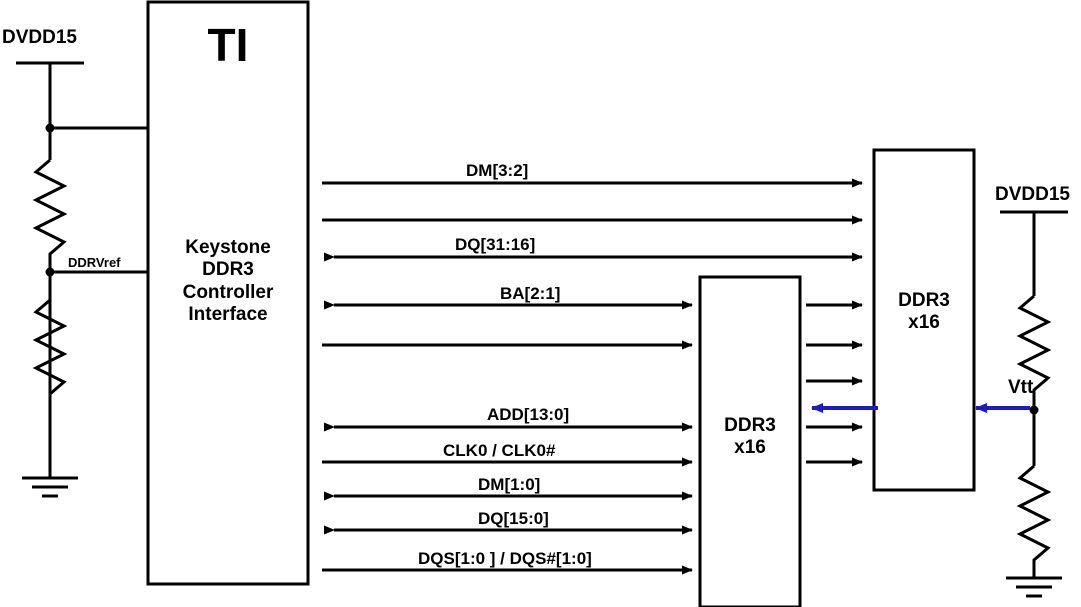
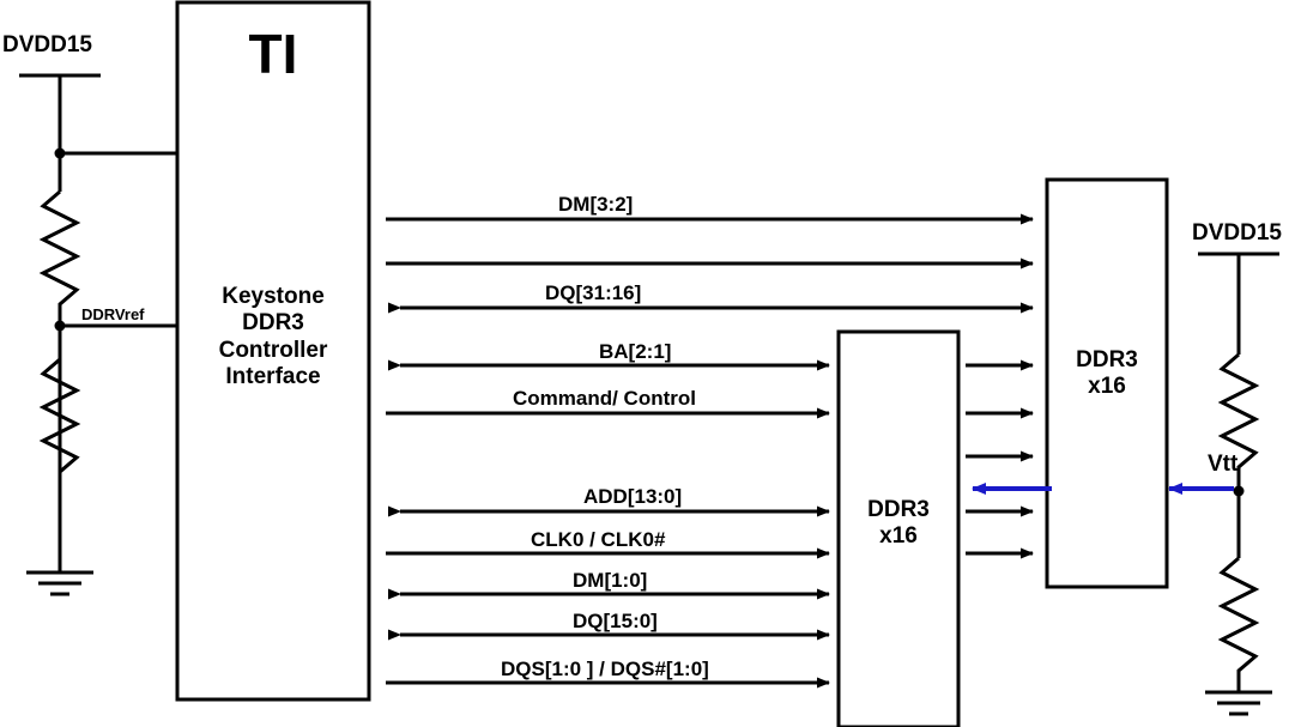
  DVDD15
  DDRVref
  DVDD15
  Vtt
  TI
  Keystone
  DDR3
  Controller
  Interface
  DDR3
  x16
  DDR3
  x16
  DM[3:2]
  DQ[31:16]
  BA[2:1]
+ Command/ Control
  ADD[13:0]
  CLK0 / CLK0#
  DM[1:0]
  DQ[15:0]
  DQS[1:0 ] / DQS#[1:0]
